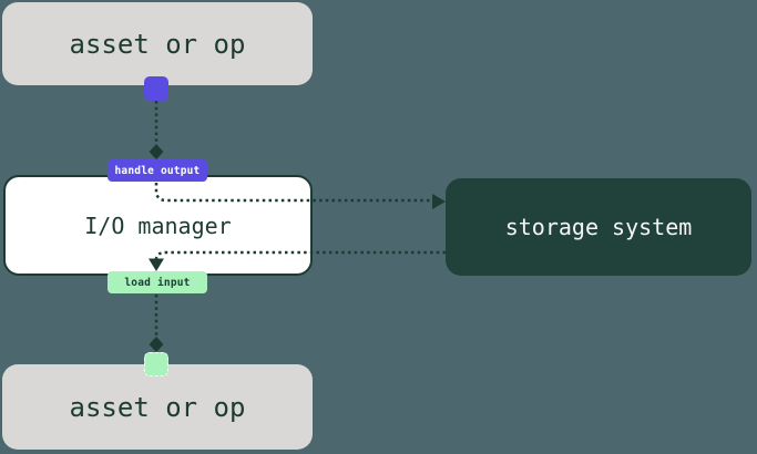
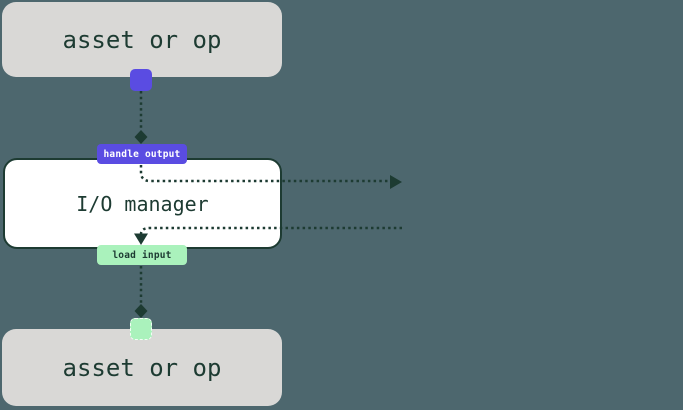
  asset or op
  I/O manager
- storage system
  asset or op
  handle output
  load input
